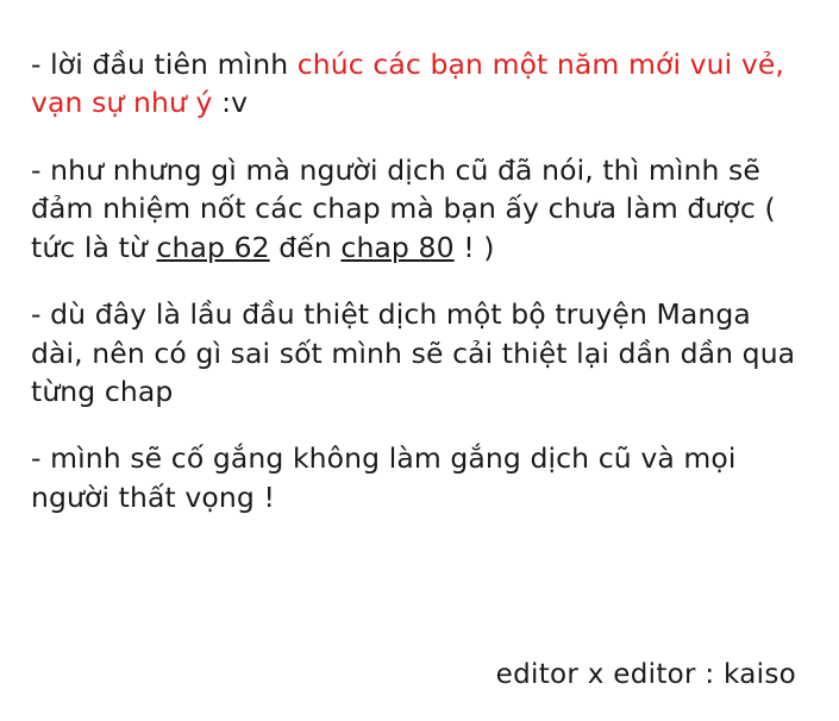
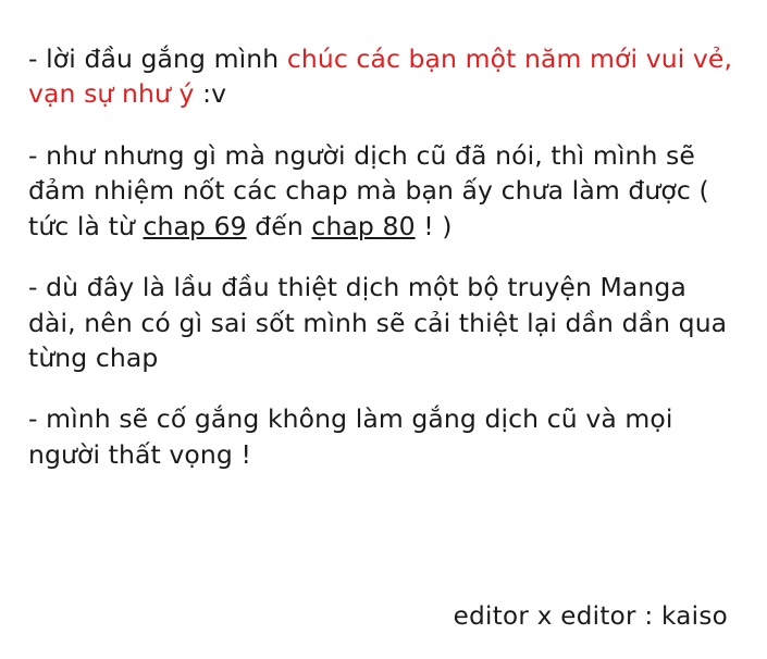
- - lời đầu tiên mình chúc các bạn một năm mới vui vẻ, vạn sự như ý :v
+ - lời đầu gắng mình chúc các bạn một năm mới vui vẻ, vạn sự như ý :v
- - như nhưng gì mà người dịch cũ đã nói, thì mình sẽ đảm nhiệm nốt các chap mà bạn ấy chưa làm được ( tức là từ chap 62 đến chap 80 ! )
+ - như nhưng gì mà người dịch cũ đã nói, thì mình sẽ đảm nhiệm nốt các chap mà bạn ấy chưa làm được ( tức là từ chap 69 đến chap 80 ! )
  - dù đây là lầu đầu thiệt dịch một bộ truyện Manga dài, nên có gì sai sốt mình sẽ cải thiệt lại dần dần qua từng chap
  - mình sẽ cố gắng không làm gắng dịch cũ và mọi người thất vọng !
  editor x editor : kaiso
